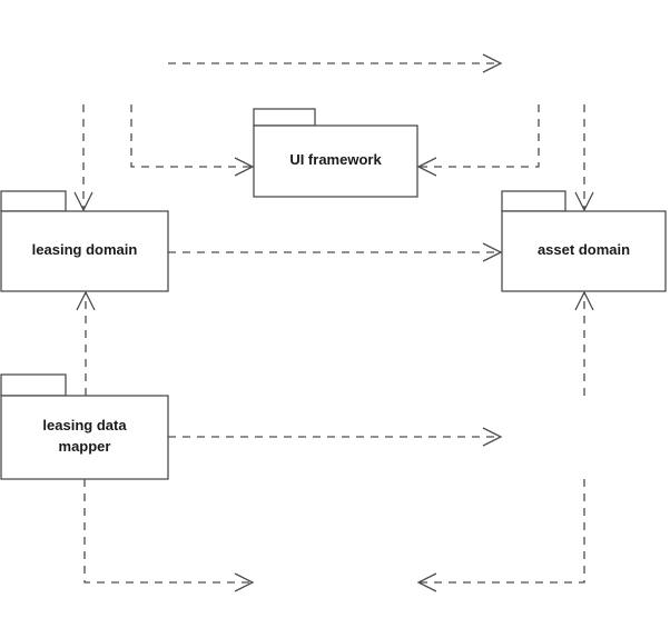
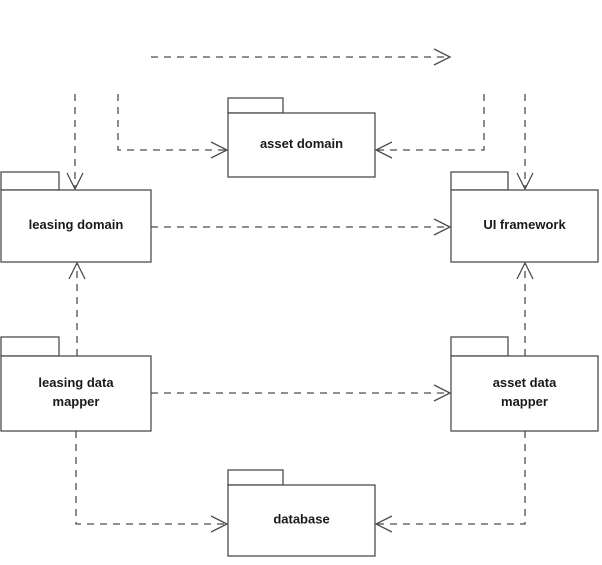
- UI framework
+ asset domain
  leasing domain
- asset domain
+ UI framework
  leasing data mapper
+ asset data mapper
+ database
